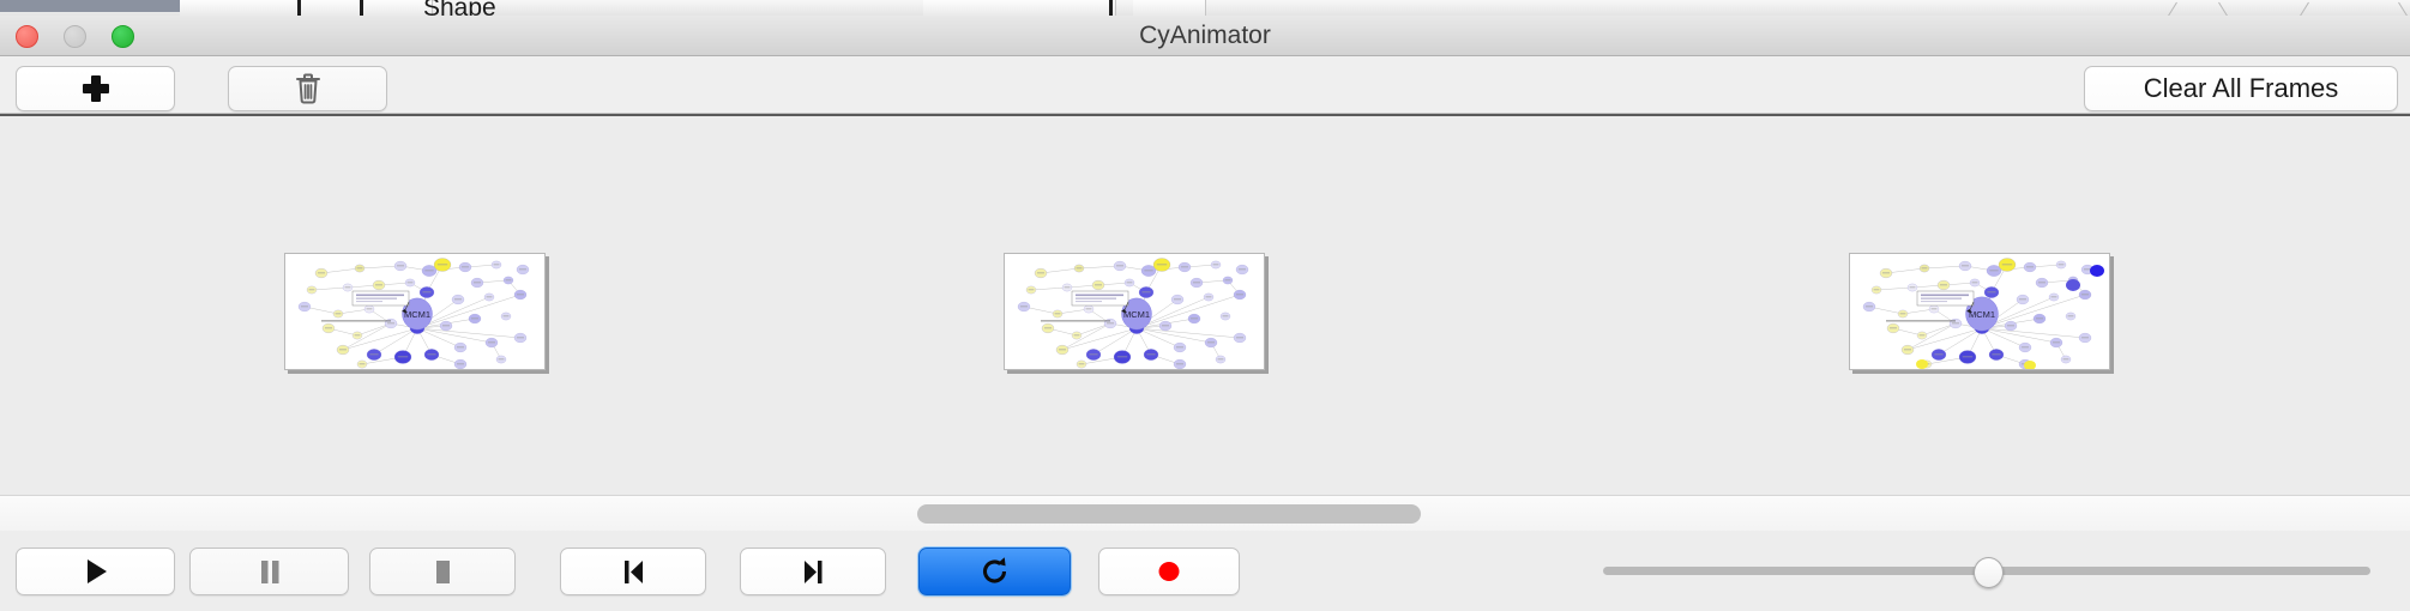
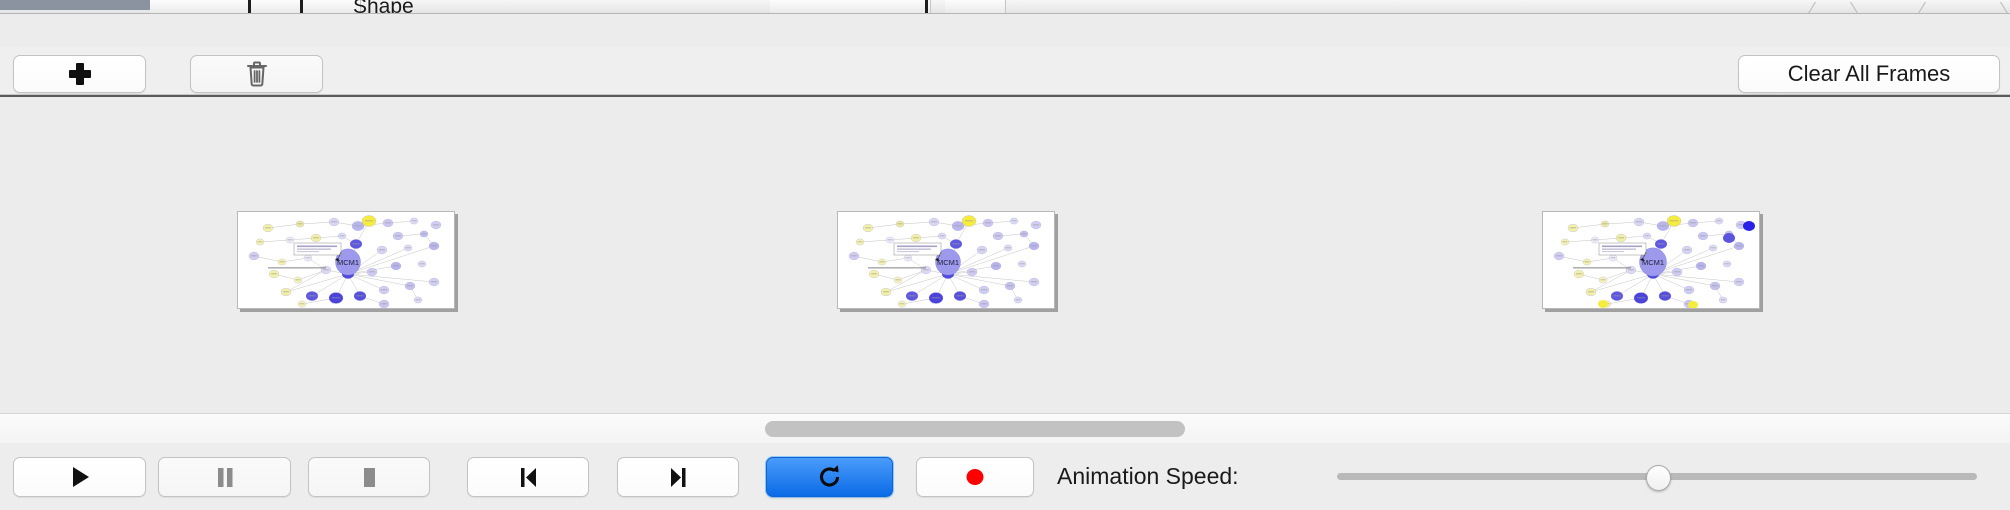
  Shape
- CyAnimator
  Clear All Frames
  MCM1
  MCM1
  MCM1
+ Animation Speed:
